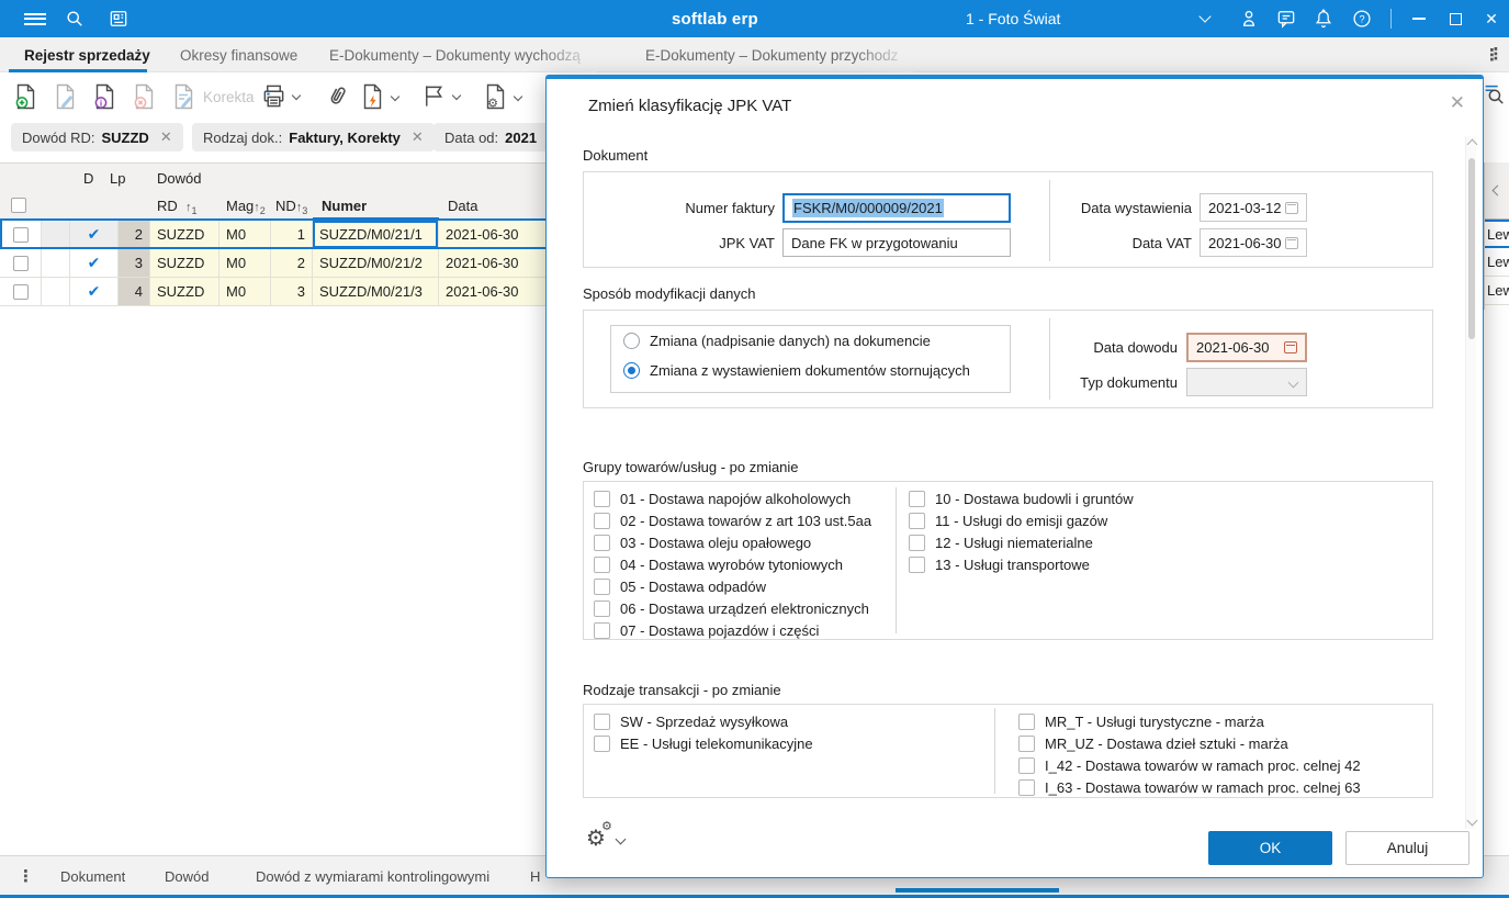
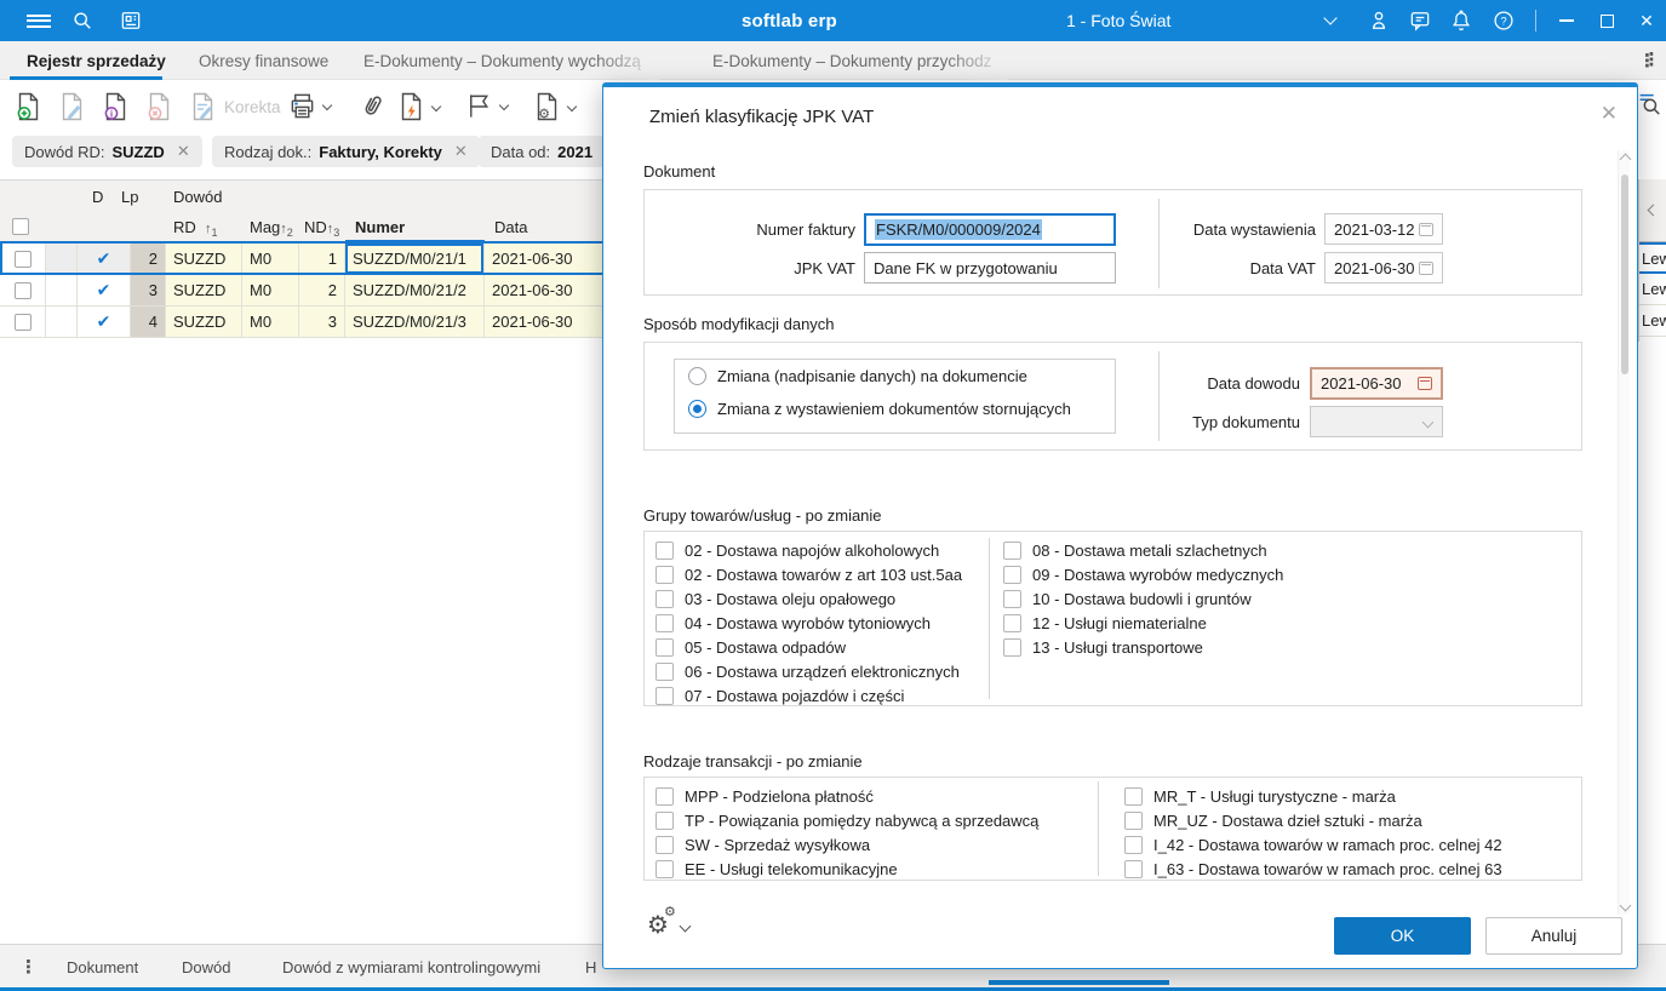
  softlab erp
  1 - Foto Świat
  ?
  ✕
  Rejestr sprzedaży
  Okresy finansowe
  E-Dokumenty – Dokumenty wyc
  E-Dokumenty – Dokumenty przy
  ⋮
  i
  Korekta
  ⚙
  Dowód RD:
  SUZZD
  ✕
  Rodzaj dok.:
  Faktury, Korekty
  ✕
  Data od:
  2021
  D
  Lp
  Dowód
  RD ↑1
  Mag↑2
  ND↑3
  Numer
  Data
  ✔
  2
  SUZZD
  M0
  1
  SUZZD/M0/21/1
  2021-06-30
  ✔
  3
  SUZZD
  M0
  2
  SUZZD/M0/21/2
  2021-06-30
  ✔
  4
  SUZZD
  M0
  3
  SUZZD/M0/21/3
  2021-06-30
  ⋮
  Lew
  Lew
  Lew
  ⋮
  Dokument
  Dowód
  Dowód z wymiarami kontrolingowymi
  H
  Zmień klasyfikację JPK VAT
  ✕
  Dokument
  Numer faktury
- FSKR/M0/000009/2021
+ FSKR/M0/000009/2024
  JPK VAT
  Dane FK w przygotowaniu
  Data wystawienia
  2021-03-12
  Data VAT
  2021-06-30
  Sposób modyfikacji danych
  Zmiana (nadpisanie danych) na dokumencie
  Zmiana z wystawieniem dokumentów stornujących
  Data dowodu
  2021-06-30
  Typ dokumentu
  Grupy towarów/usług - po zmianie
- 01 - Dostawa napojów alkoholowych
+ 02 - Dostawa napojów alkoholowych
  02 - Dostawa towarów z art 103 ust.5aa
  03 - Dostawa oleju opałowego
  04 - Dostawa wyrobów tytoniowych
  05 - Dostawa odpadów
  06 - Dostawa urządzeń elektronicznych
  07 - Dostawa pojazdów i części
+ 08 - Dostawa metali szlachetnych
+ 09 - Dostawa wyrobów medycznych
  10 - Dostawa budowli i gruntów
- 11 - Usługi do emisji gazów
  12 - Usługi niematerialne
  13 - Usługi transportowe
  Rodzaje transakcji - po zmianie
+ MPP - Podzielona płatność
+ TP - Powiązania pomiędzy nabywcą a sprzedawcą
  SW - Sprzedaż wysyłkowa
  EE - Usługi telekomunikacyjne
  MR_T - Usługi turystyczne - marża
  MR_UZ - Dostawa dzieł sztuki - marża
  I_42 - Dostawa towarów w ramach proc. celnej 42
  I_63 - Dostawa towarów w ramach proc. celnej 63
  ⚙
  ⚙
  OK
  Anuluj
